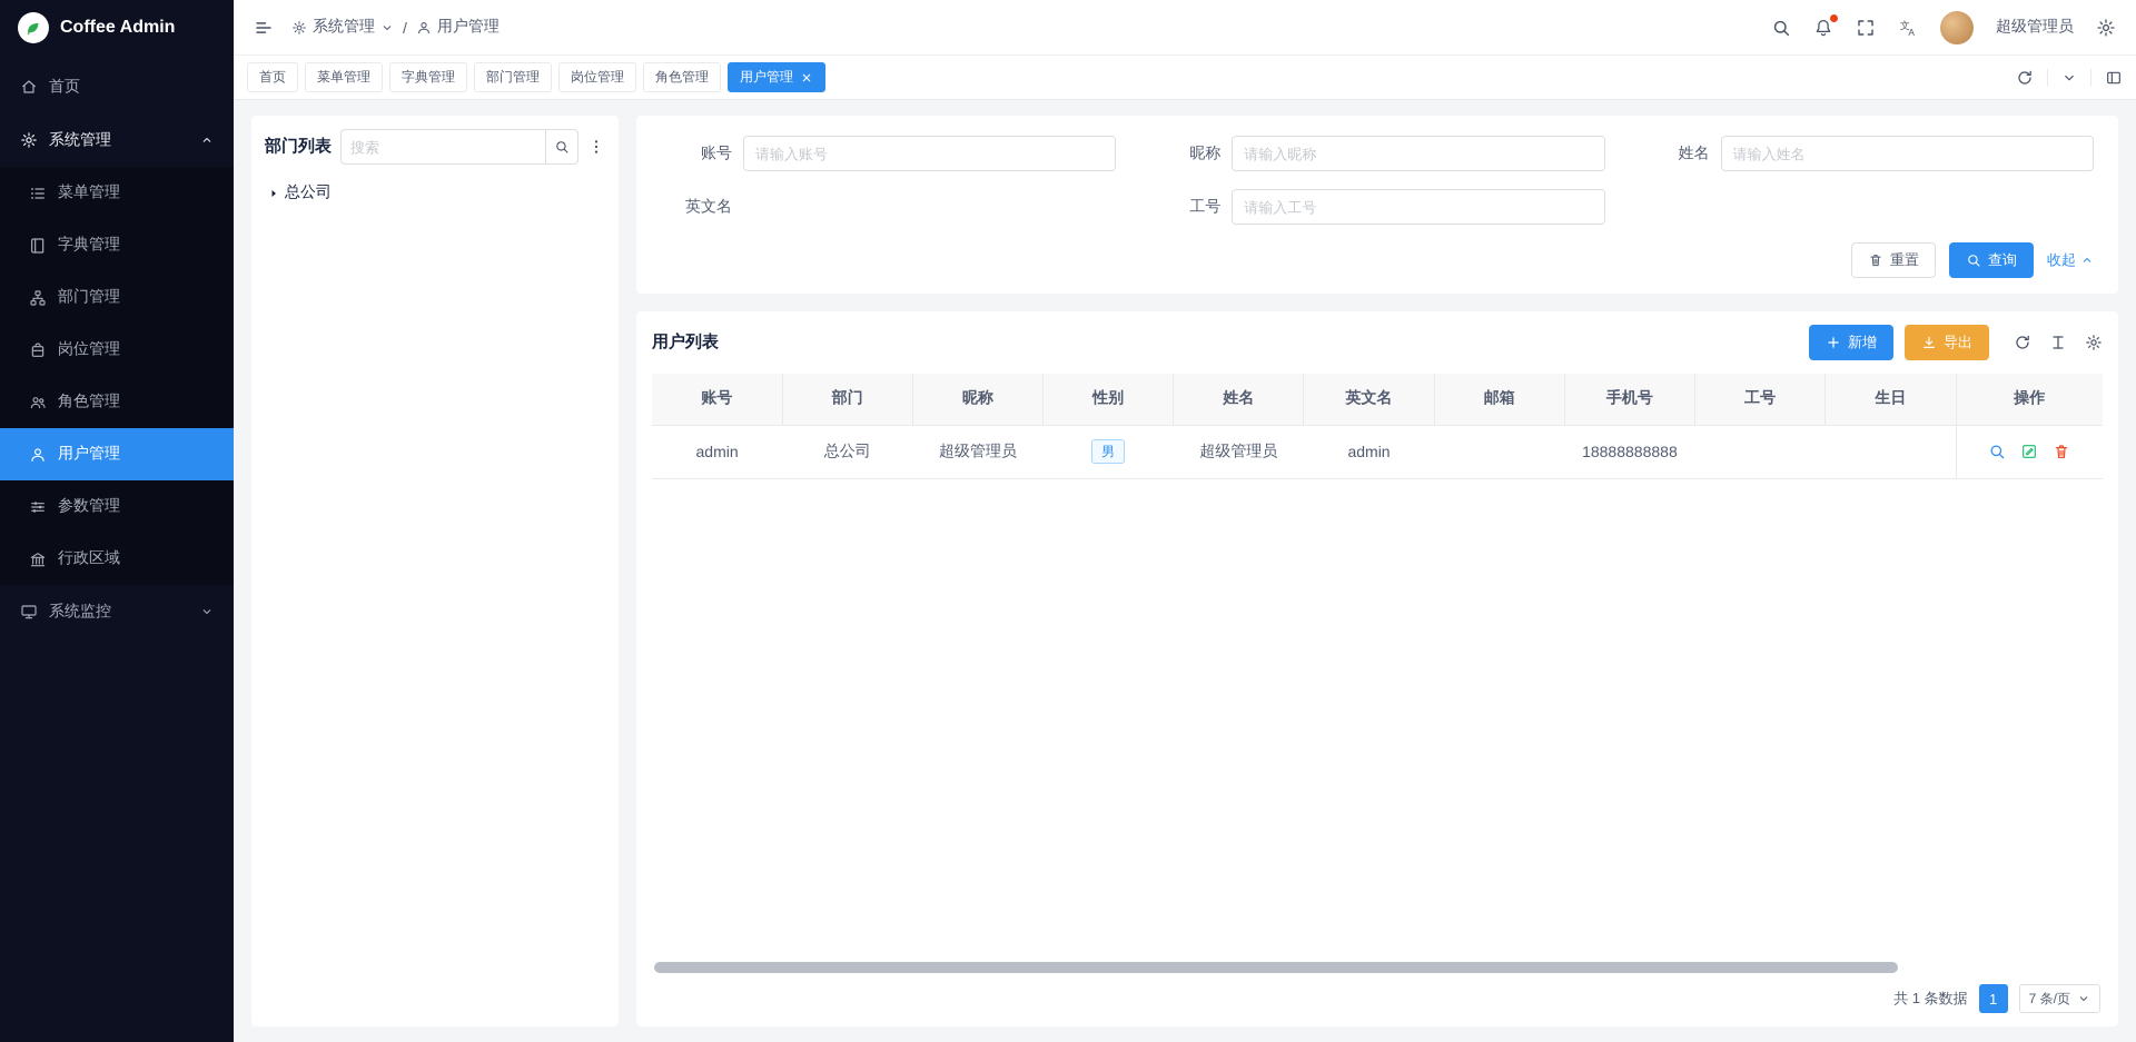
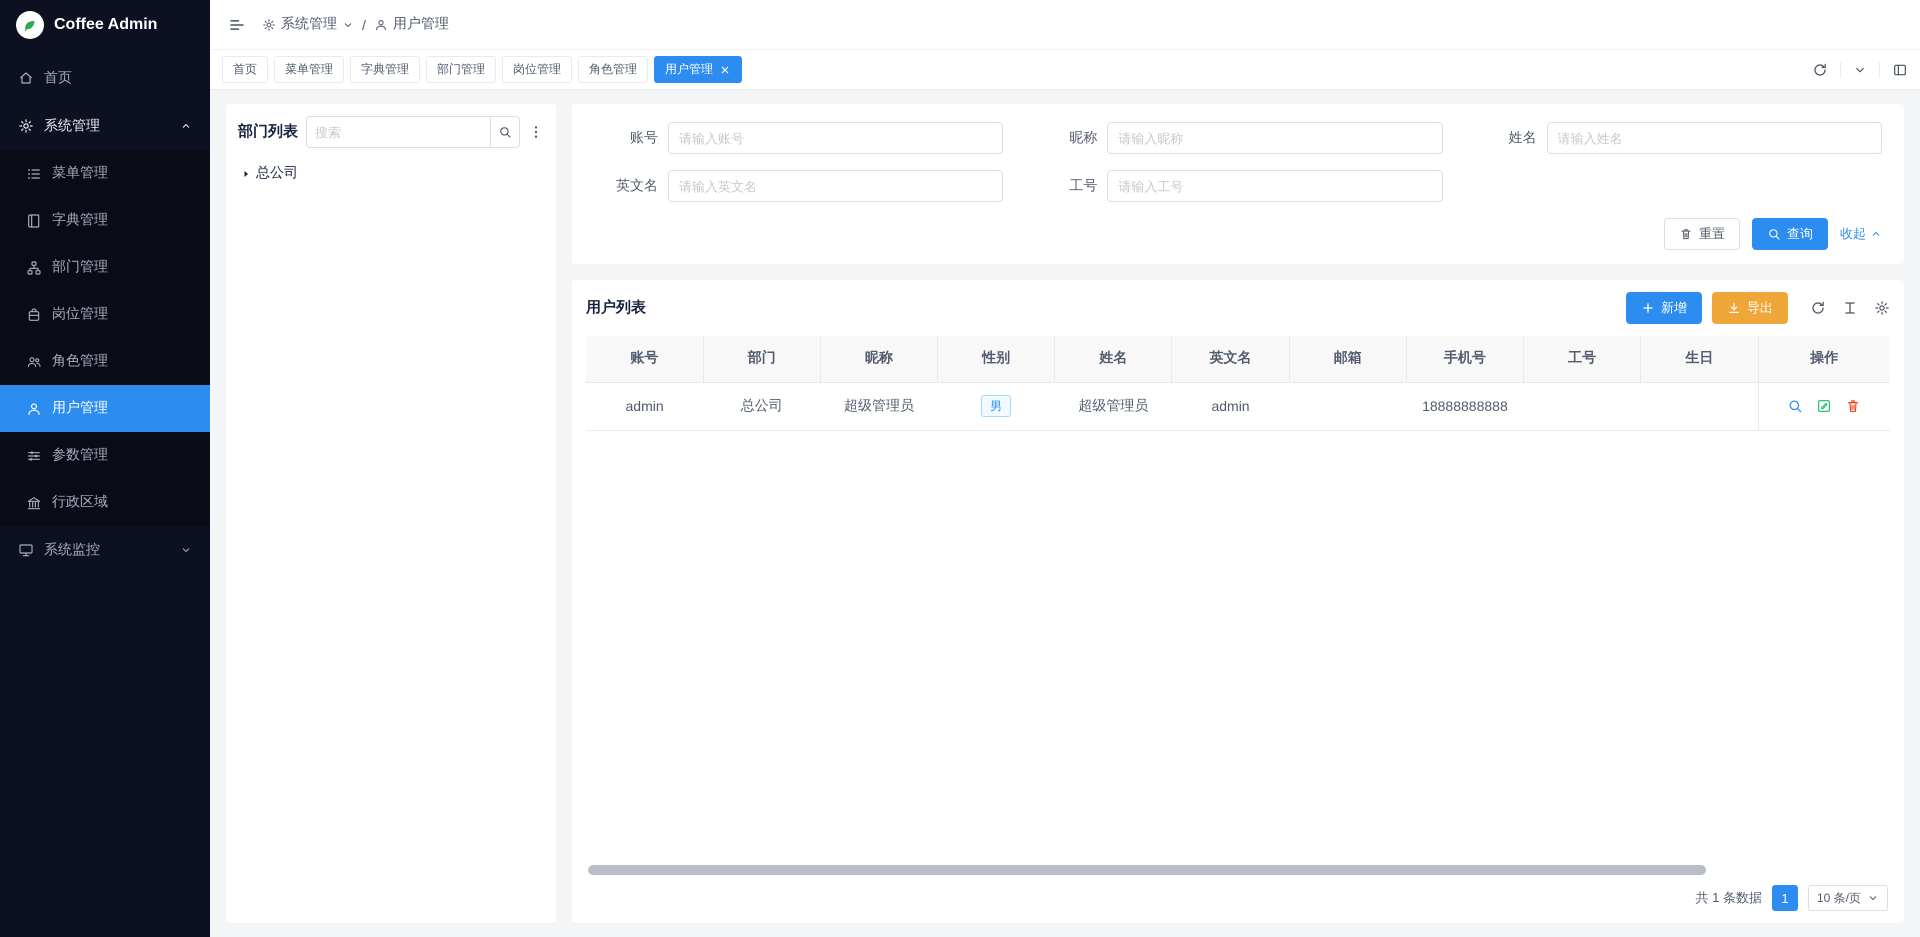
  Coffee Admin
  首页
  系统管理
  菜单管理
  字典管理
  部门管理
  岗位管理
  角色管理
  用户管理
  参数管理
  行政区域
  系统监控
  系统管理
  /
  用户管理
- 超级管理员
  首页
  菜单管理
  字典管理
  部门管理
  岗位管理
  角色管理
  用户管理
  部门列表
  搜索
  总公司
  账号
  请输入账号
  昵称
  请输入昵称
  姓名
  请输入姓名
  英文名
+ 请输入英文名
  工号
  请输入工号
  重置
  查询
  收起
  用户列表
  新增
  导出
  账号	部门	昵称	性别	姓名	英文名	邮箱	手机号	工号	生日	操作
  admin	总公司	超级管理员	男	超级管理员	admin		18888888888
  共 1 条数据
  1
- 7 条/页
+ 10 条/页
